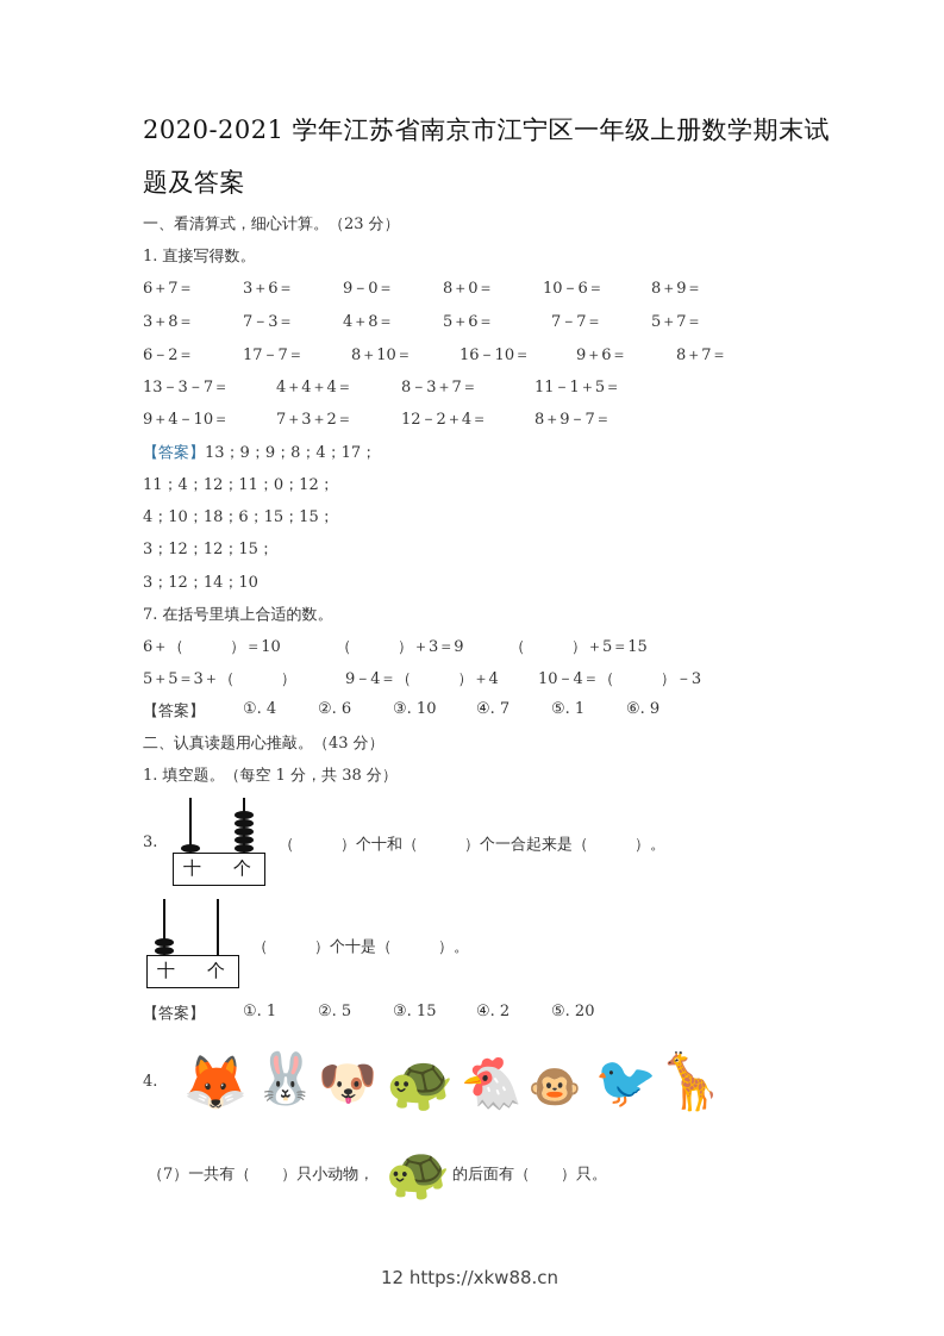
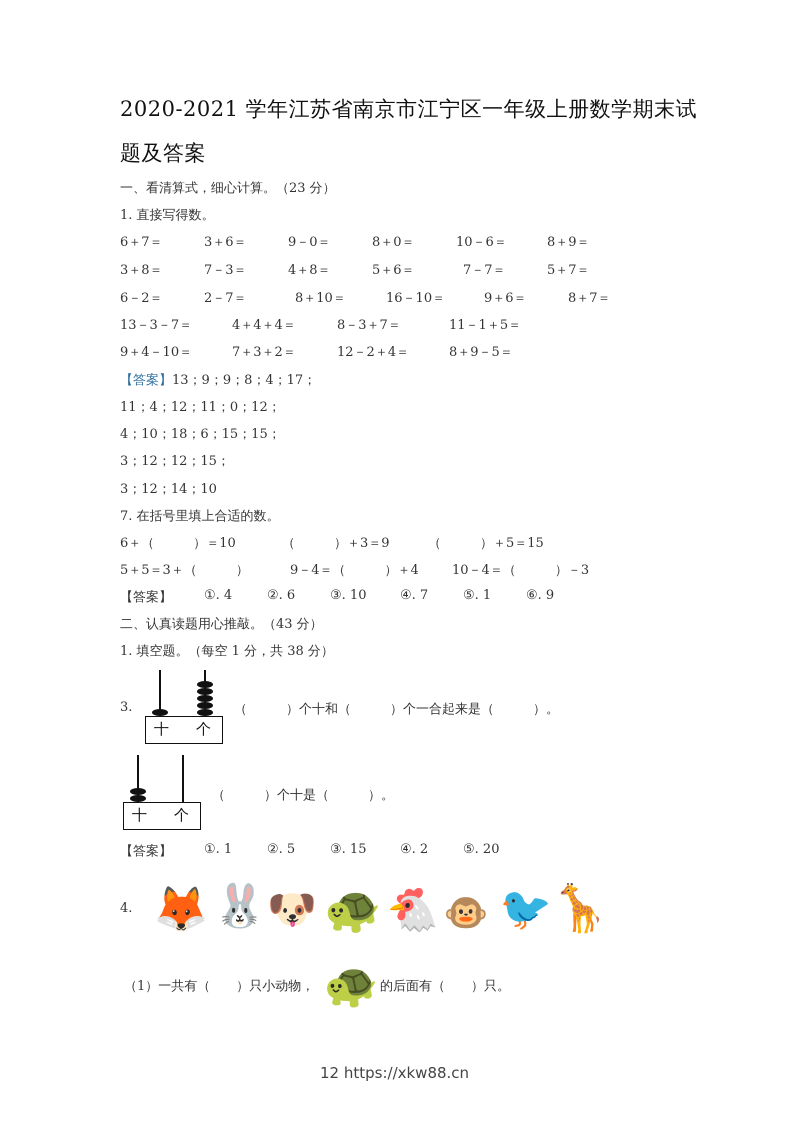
  2020-2021 学年江苏省南京市江宁区一年级上册数学期末试
  题及答案
  一、看清算式，细心计算。（23 分）
  1. 直接写得数。
  6＋7＝
  3＋6＝
  9－0＝
  8＋0＝
  10－6＝
  8＋9＝
  3＋8＝
  7－3＝
  4＋8＝
  5＋6＝
  7－7＝
  5＋7＝
  6－2＝
- 17－7＝
+ 2－7＝
  8＋10＝
  16－10＝
  9＋6＝
  8＋7＝
  13－3－7＝
  4＋4＋4＝
  8－3＋7＝
  11－1＋5＝
  9＋4－10＝
  7＋3＋2＝
  12－2＋4＝
- 8＋9－7＝
+ 8＋9－5＝
  【答案】13；9；9；8；4；17；
  11；4；12；11；0；12；
  4；10；18；6；15；15；
  3；12；12；15；
  3；12；14；10
  7. 在括号里填上合适的数。
  6＋（ ）＝10
  （ ）＋3＝9
  （ ）＋5＝15
  5＋5＝3＋（ ）
  9－4＝（ ）＋4
  10－4＝（ ）－3
  【答案】
  ①. 4
  ②. 6
  ③. 10
  ④. 7
  ⑤. 1
  ⑥. 9
  二、认真读题用心推敲。（43 分）
  1. 填空题。（每空 1 分，共 38 分）
  3.
  十
  个
  （ ）个十和（ ）个一合起来是（ ）。
  十
  个
  （ ）个十是（ ）。
  【答案】
  ①. 1
  ②. 5
  ③. 15
  ④. 2
  ⑤. 20
  4.
  🦊
  🐰
  🐶
  🐢
  🐔
  🐵
  🐦
  🦒
- （7）一共有（ ）只小动物，
+ （1）一共有（ ）只小动物，
  🐢
  的后面有（ ）只。
  12 https://xkw88.cn
